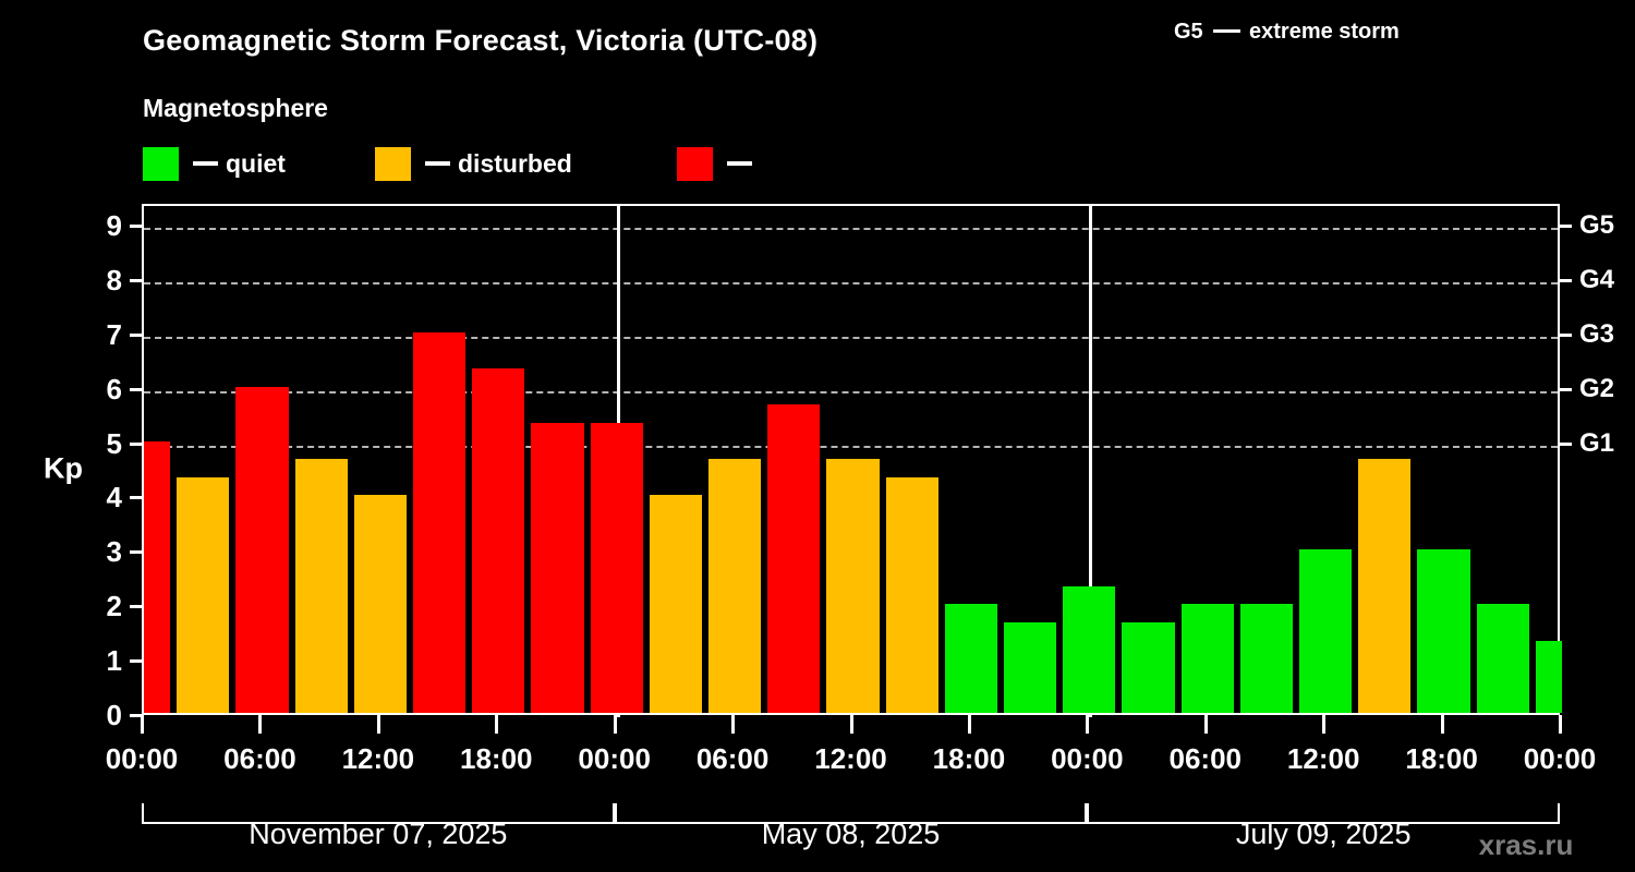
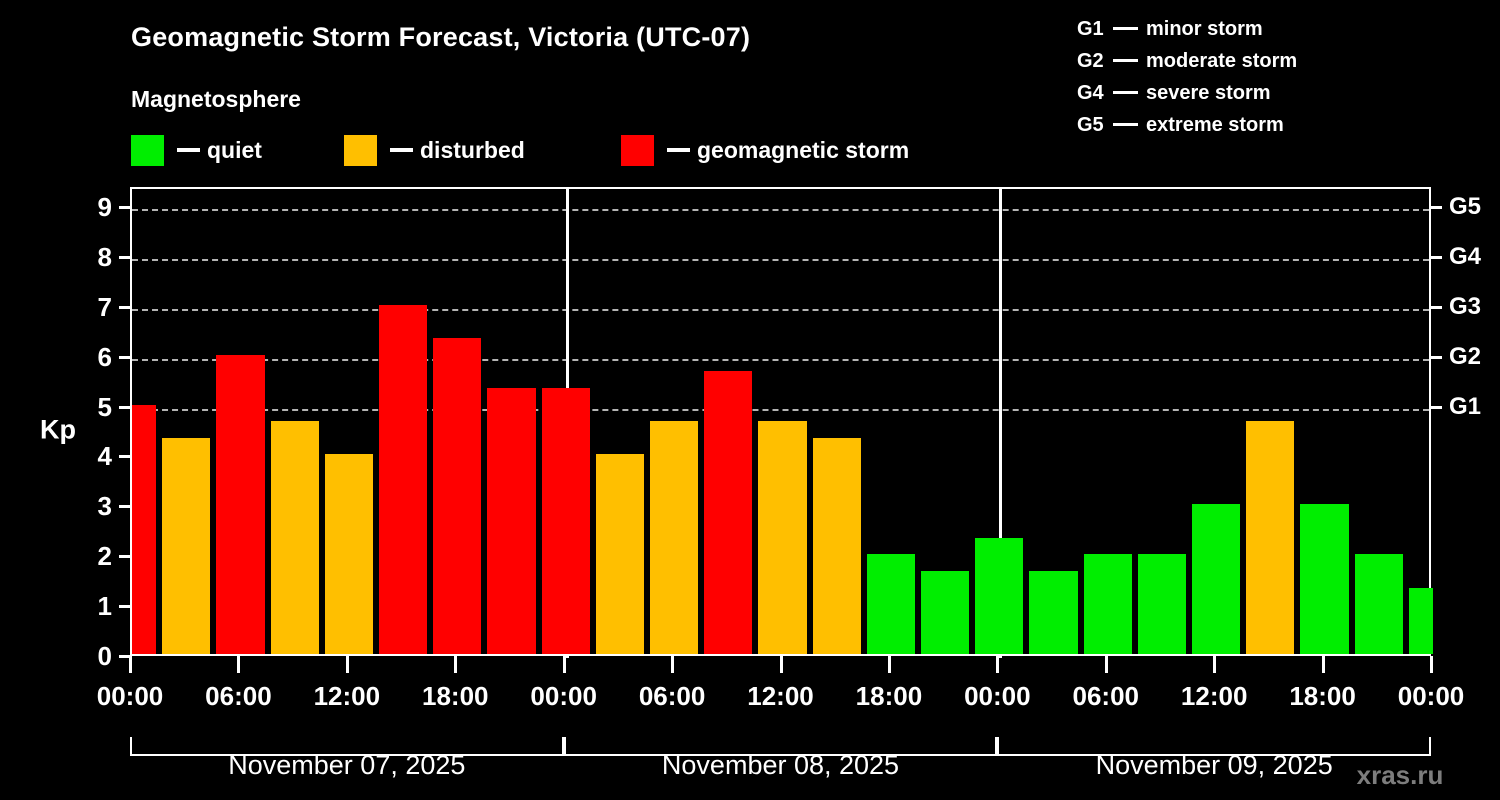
- Geomagnetic Storm Forecast, Victoria (UTC-08)
+ Geomagnetic Storm Forecast, Victoria (UTC-07)
  Magnetosphere
  quiet
  disturbed
+ geomagnetic storm
+ G1 minor storm
+ G2 moderate storm
+ G4 severe storm
  G5 extreme storm
  Kp
  xras.ru
  0
  1
  2
  3
  4
  5
  6
  7
  8
  9
  G1
  G2
  G3
  G4
  G5
  00:00
  06:00
  12:00
  18:00
  00:00
  06:00
  12:00
  18:00
  00:00
  06:00
  12:00
  18:00
  00:00
  November 07, 2025
- May 08, 2025
+ November 08, 2025
- July 09, 2025
+ November 09, 2025
